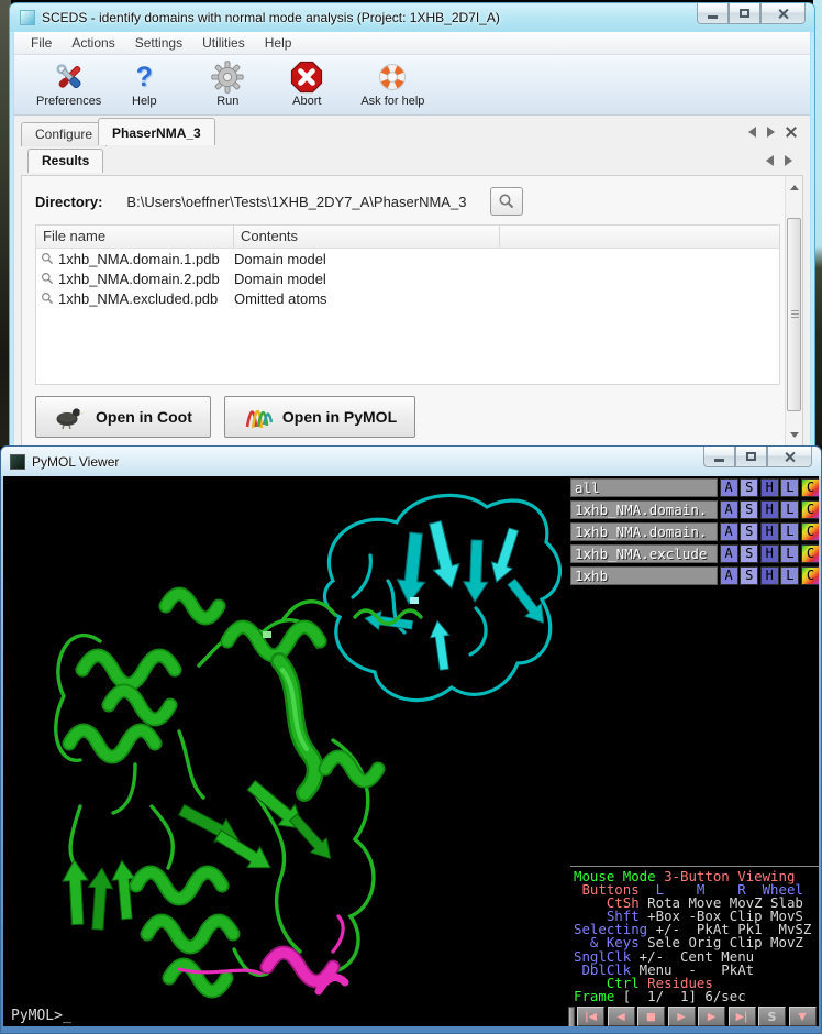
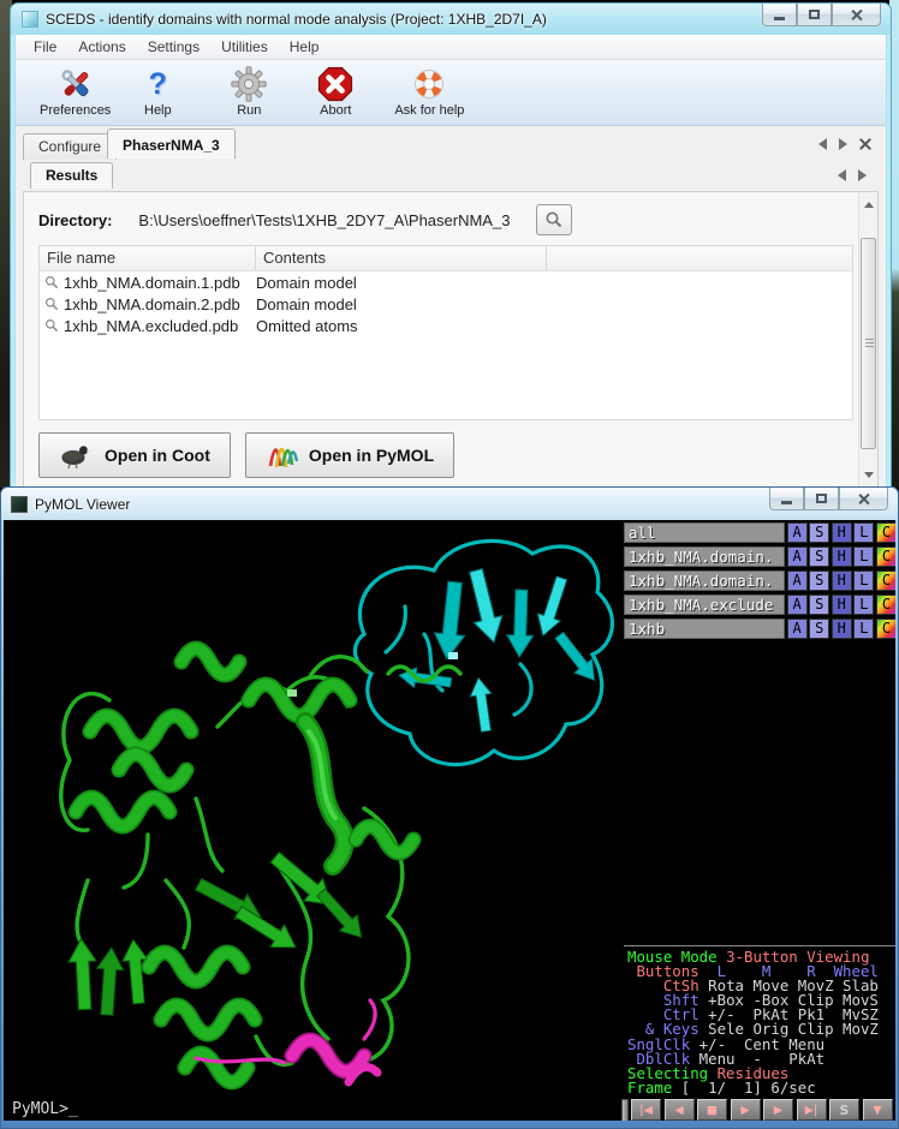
  SCEDS - identify domains with normal mode analysis (Project: 1XHB_2D7I_A)
  File
  Actions
  Settings
  Utilities
  Help
  Preferences
  ?
  Help
  Run
  Abort
  Ask for help
  Configure
  PhaserNMA_3
  Results
  Directory:
  B:\Users\oeffner\Tests\1XHB_2DY7_A\PhaserNMA_3
  File name
  Contents
  1xhb_NMA.domain.1.pdb
  Domain model
  1xhb_NMA.domain.2.pdb
  Domain model
  1xhb_NMA.excluded.pdb
  Omitted atoms
  Open in Coot
  Open in PyMOL
  PyMOL Viewer
  all
  A
  S
  H
  L
  C
  1xhb_NMA.domain.
  A
  S
  H
  L
  C
  1xhb_NMA.domain.
  A
  S
  H
  L
  C
  1xhb_NMA.exclude
  A
  S
  H
  L
  C
  1xhb
  A
  S
  H
  L
  C
  Mouse Mode 3-Button Viewing
  Buttons L M R Wheel
  CtSh Rota Move MovZ Slab
  Shft +Box -Box Clip MovS
- Selecting +/- PkAt Pk1 MvSZ
+ Ctrl +/- PkAt Pk1 MvSZ
  & Keys Sele Orig Clip MovZ
  SnglClk +/- Cent Menu
  DblClk Menu - PkAt
- Ctrl Residues
+ Selecting Residues
  Frame [ 1/ 1] 6/sec
  |◀
  ◀
  ■
  ▶
  ▶
  ▶|
  S
  ▼
  PyMOL>_
